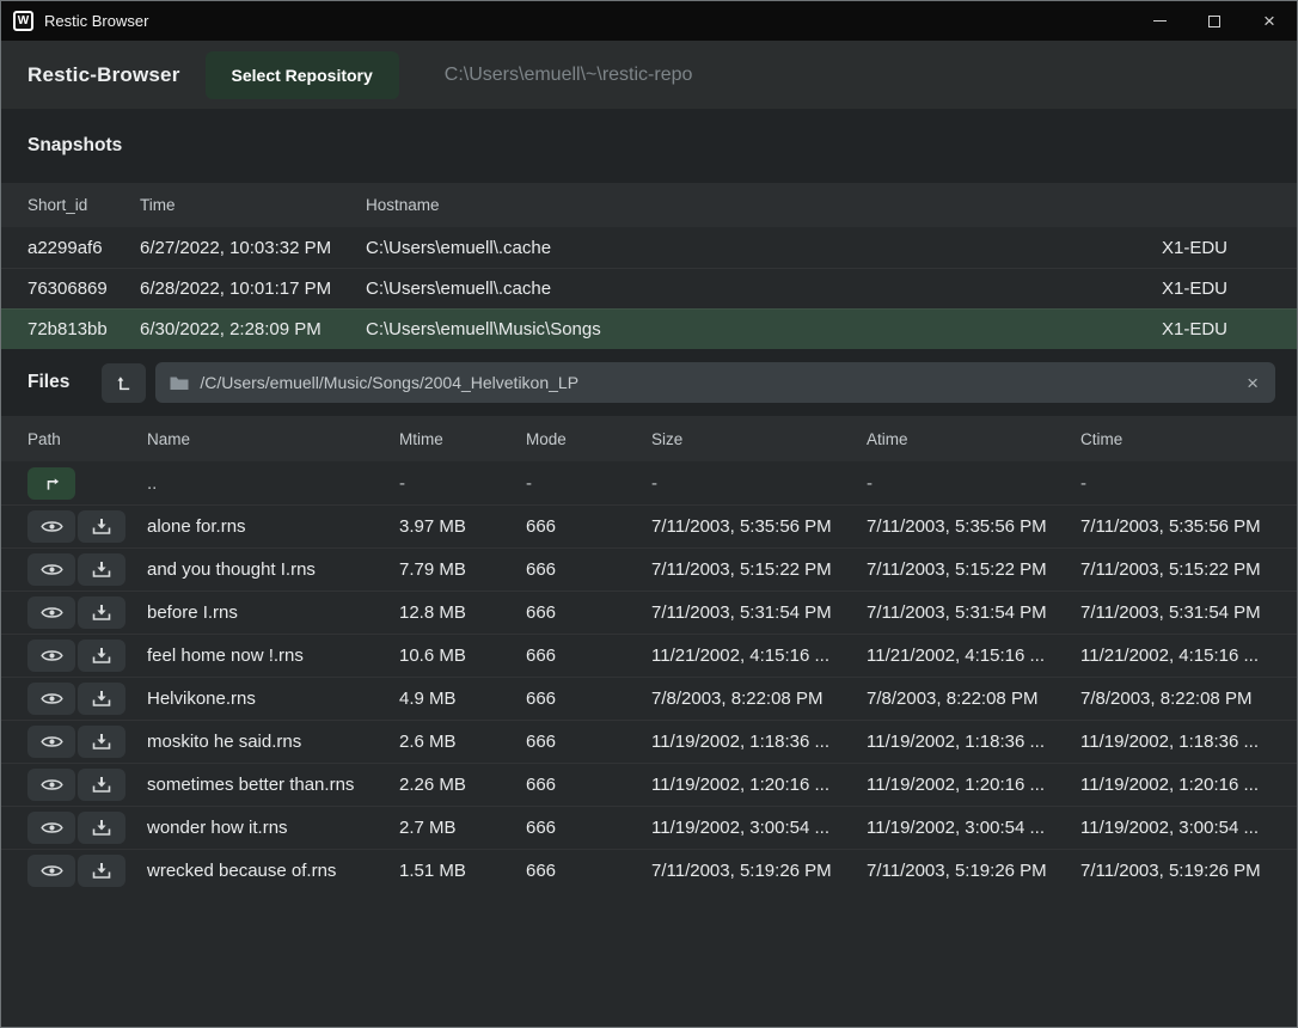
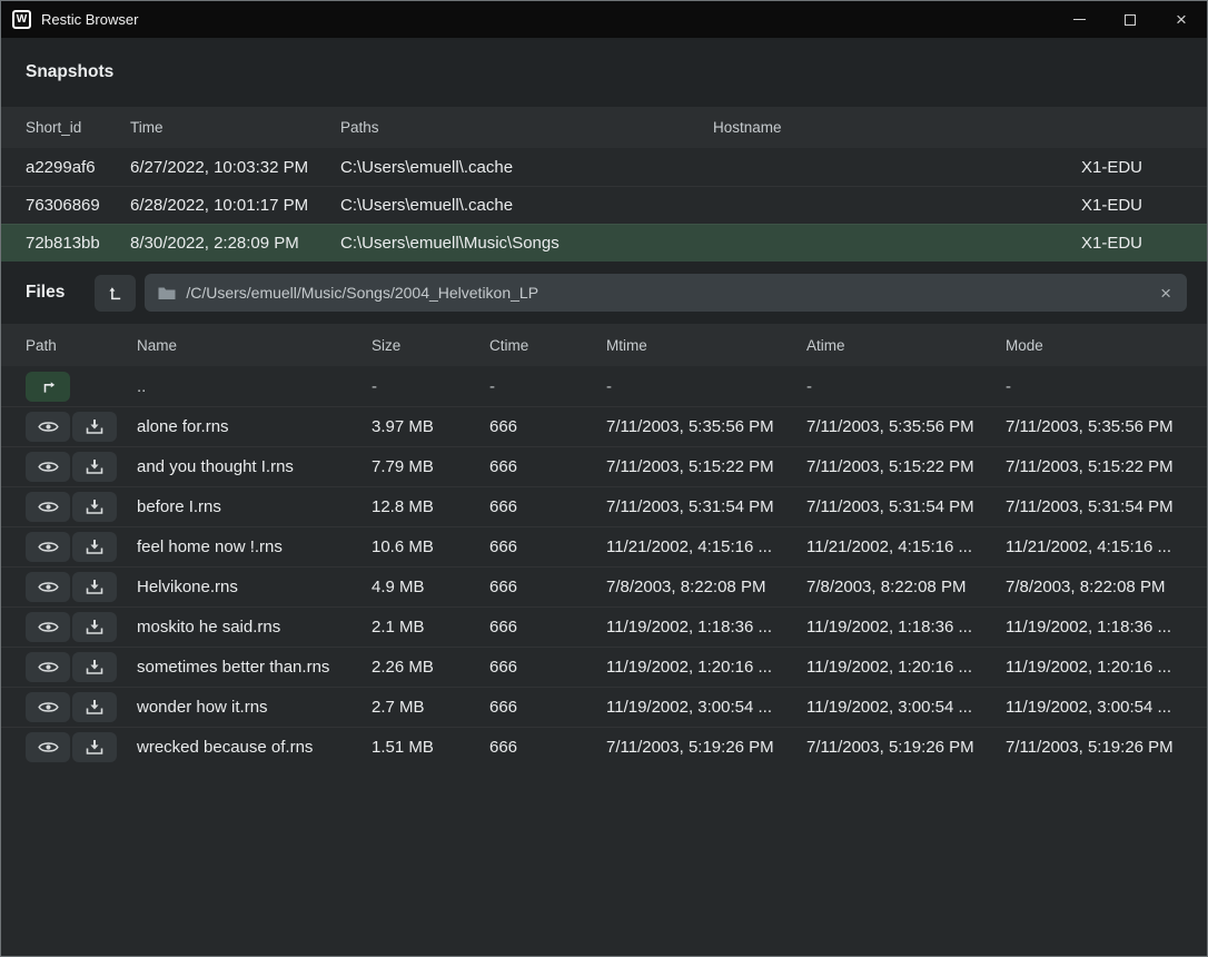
  W
  Restic Browser
  ×
- Restic-Browser
- Select Repository
- C:\Users\emuell\~\restic-repo
  Snapshots
  Short_id
  Time
+ Paths
  Hostname
  a2299af6
  6/27/2022, 10:03:32 PM
  C:\Users\emuell\.cache
  X1-EDU
  76306869
  6/28/2022, 10:01:17 PM
  C:\Users\emuell\.cache
  X1-EDU
  72b813bb
- 6/30/2022, 2:28:09 PM
+ 8/30/2022, 2:28:09 PM
  C:\Users\emuell\Music\Songs
  X1-EDU
  Files
  /C/Users/emuell/Music/Songs/2004_Helvetikon_LP
  ×
  Path
  Name
- Mtime
+ Size
- Mode
+ Ctime
- Size
+ Mtime
  Atime
- Ctime
+ Mode
  ..
  -
  -
  -
  -
  -
  alone for.rns
  3.97 MB
  666
  7/11/2003, 5:35:56 PM
  7/11/2003, 5:35:56 PM
  7/11/2003, 5:35:56 PM
  and you thought I.rns
  7.79 MB
  666
  7/11/2003, 5:15:22 PM
  7/11/2003, 5:15:22 PM
  7/11/2003, 5:15:22 PM
  before I.rns
  12.8 MB
  666
  7/11/2003, 5:31:54 PM
  7/11/2003, 5:31:54 PM
  7/11/2003, 5:31:54 PM
  feel home now !.rns
  10.6 MB
  666
  11/21/2002, 4:15:16 ...
  11/21/2002, 4:15:16 ...
  11/21/2002, 4:15:16 ...
  Helvikone.rns
  4.9 MB
  666
  7/8/2003, 8:22:08 PM
  7/8/2003, 8:22:08 PM
  7/8/2003, 8:22:08 PM
  moskito he said.rns
- 2.6 MB
+ 2.1 MB
  666
  11/19/2002, 1:18:36 ...
  11/19/2002, 1:18:36 ...
  11/19/2002, 1:18:36 ...
  sometimes better than.rns
  2.26 MB
  666
  11/19/2002, 1:20:16 ...
  11/19/2002, 1:20:16 ...
  11/19/2002, 1:20:16 ...
  wonder how it.rns
  2.7 MB
  666
  11/19/2002, 3:00:54 ...
  11/19/2002, 3:00:54 ...
  11/19/2002, 3:00:54 ...
  wrecked because of.rns
  1.51 MB
  666
  7/11/2003, 5:19:26 PM
  7/11/2003, 5:19:26 PM
  7/11/2003, 5:19:26 PM
